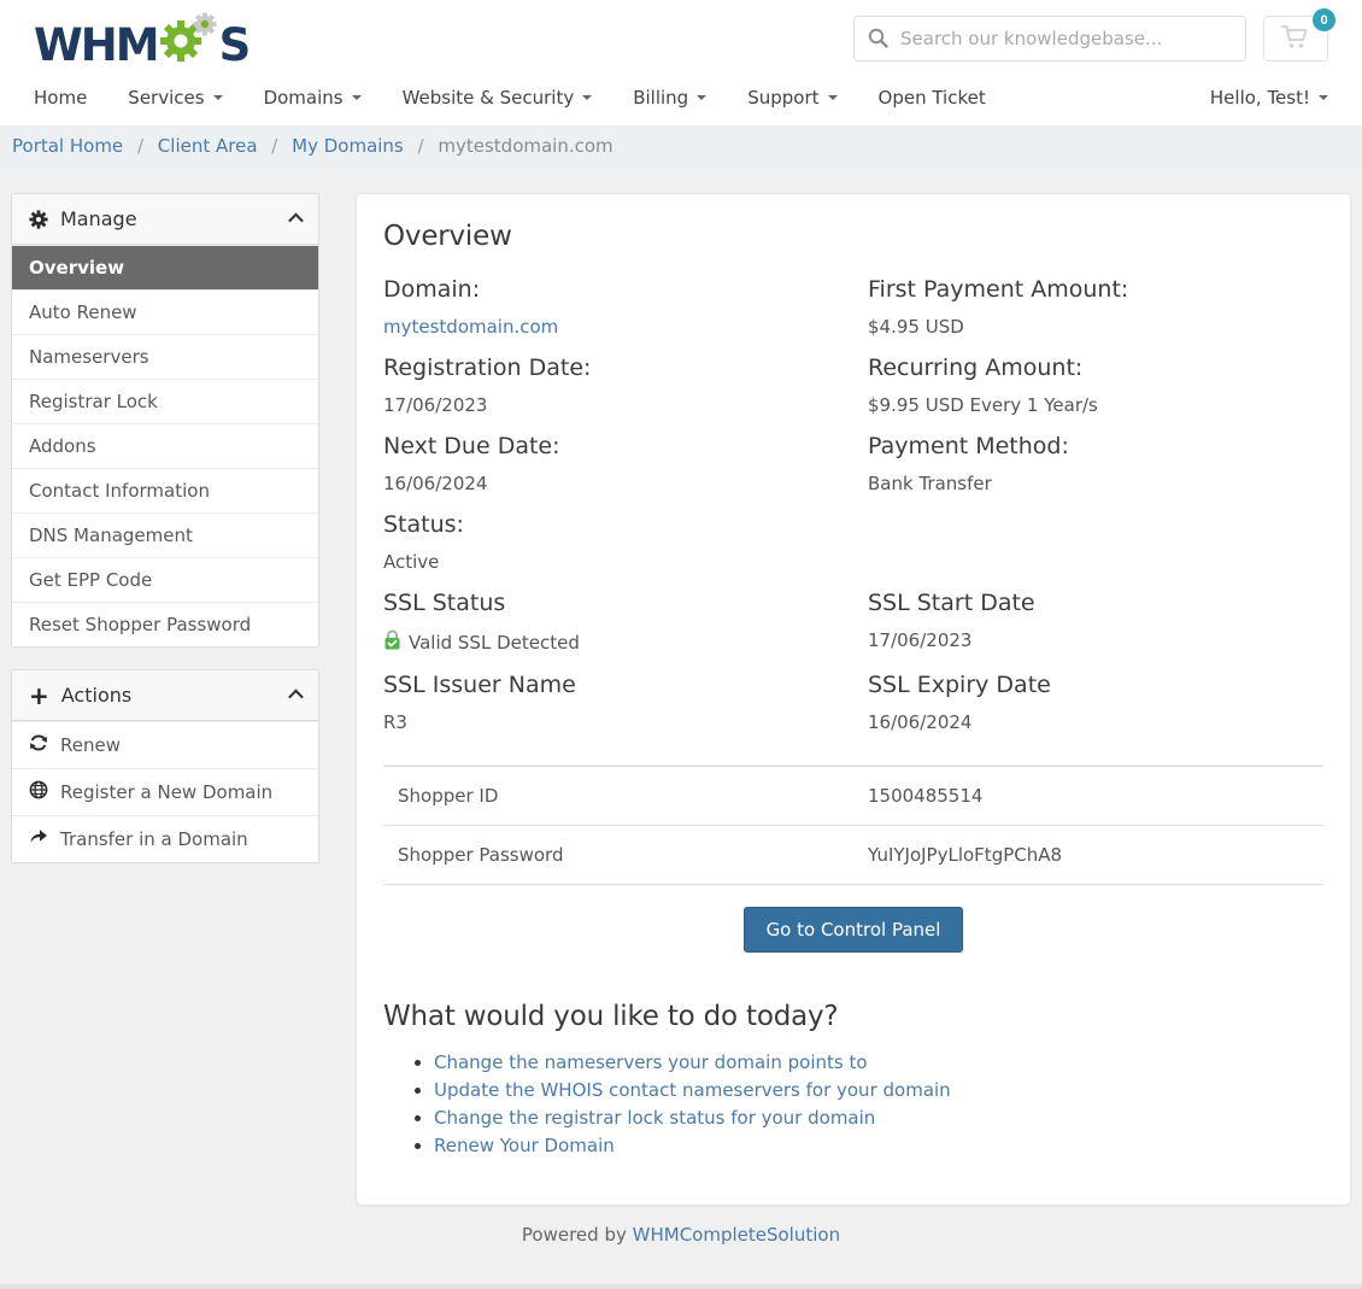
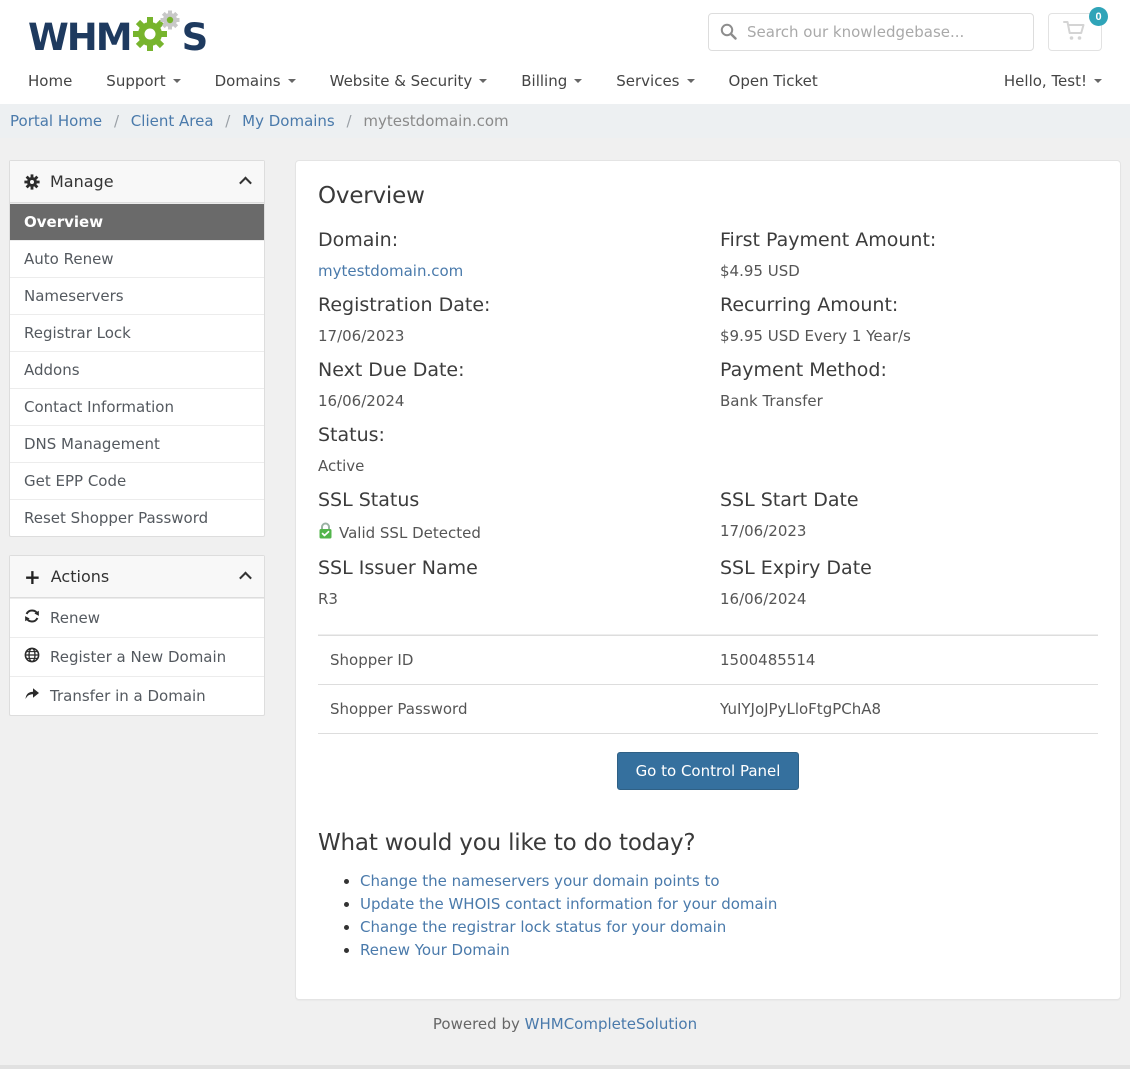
  WHM
  S
  Search our knowledgebase...
  0
  Home
- Services
+ Support
  Domains
  Website & Security
  Billing
- Support
+ Services
  Open Ticket
  Hello, Test!
  Portal Home / Client Area / My Domains / mytestdomain.com
  Manage
  Overview
  Auto Renew
  Nameservers
  Registrar Lock
  Addons
  Contact Information
  DNS Management
  Get EPP Code
  Reset Shopper Password
  +
  Actions
  Renew
  Register a New Domain
  Transfer in a Domain
  Overview
  Domain:
  mytestdomain.com
  First Payment Amount:
  $4.95 USD
  Registration Date:
  17/06/2023
  Recurring Amount:
  $9.95 USD Every 1 Year/s
  Next Due Date:
  16/06/2024
  Payment Method:
  Bank Transfer
  Status:
  Active
  SSL Status
  Valid SSL Detected
  SSL Start Date
  17/06/2023
  SSL Issuer Name
  R3
  SSL Expiry Date
  16/06/2024
  Shopper ID	1500485514
  Shopper Password	YuIYJoJPyLloFtgPChA8
  Go to Control Panel
  What would you like to do today?
  Change the nameservers your domain points to
- Update the WHOIS contact nameservers for your domain
+ Update the WHOIS contact information for your domain
  Change the registrar lock status for your domain
  Renew Your Domain
  Powered by WHMCompleteSolution
